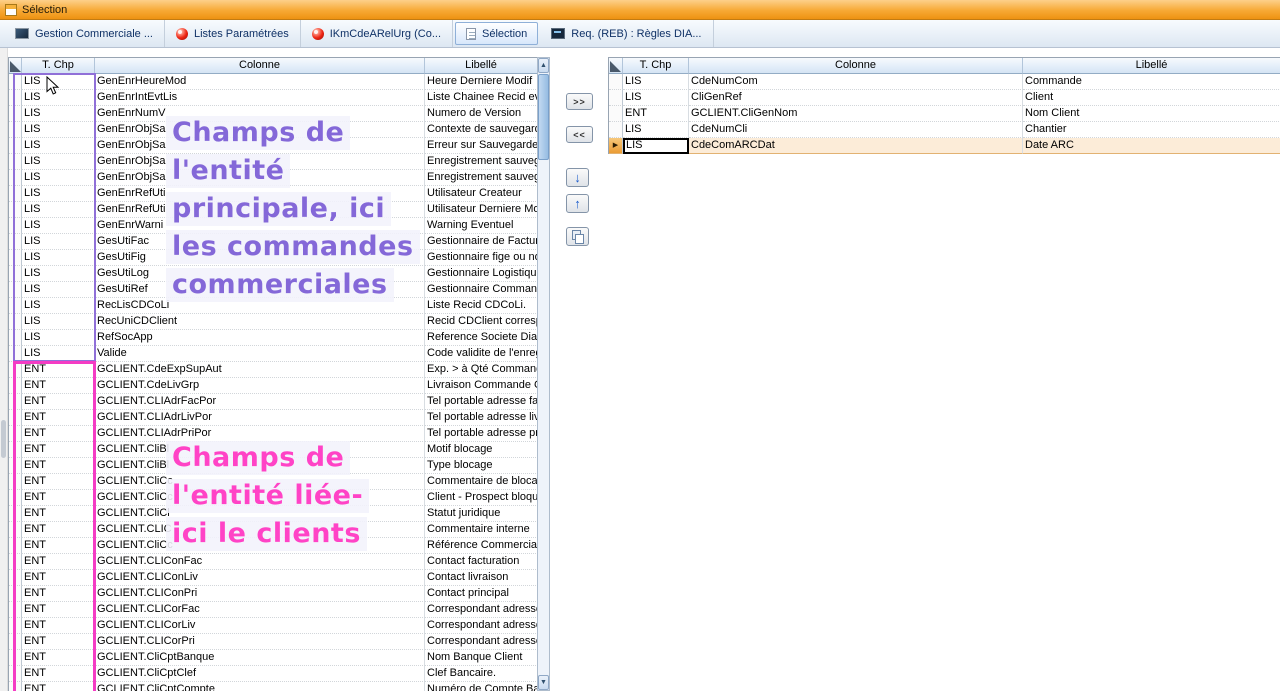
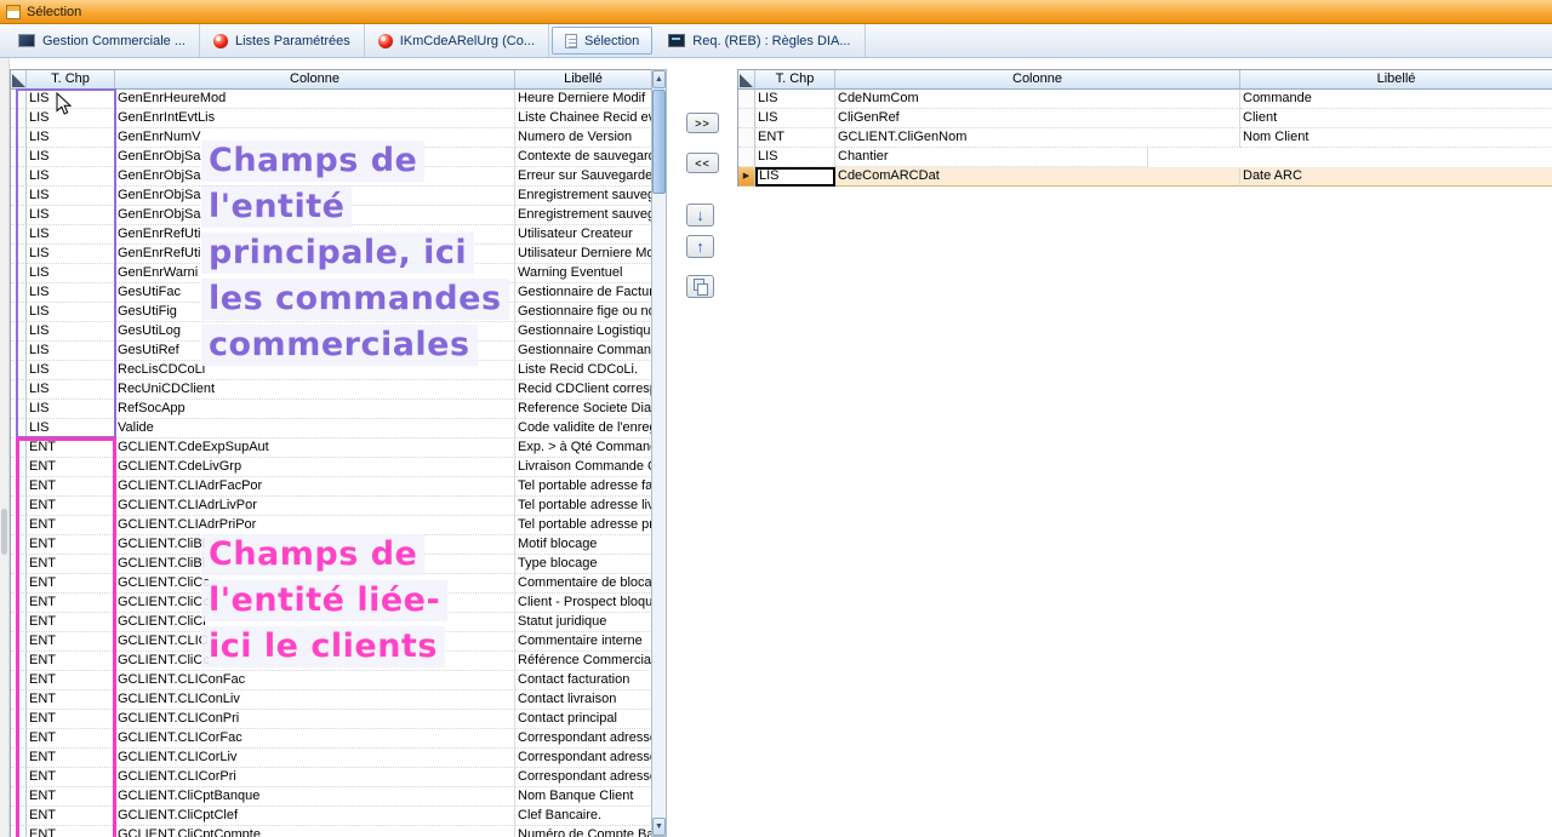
  Sélection
  Gestion Commerciale ...
  Listes Paramétrées
  IKmCdeARelUrg (Co...
  Sélection
  Req. (REB) : Règles DIA...
  T. Chp
  Colonne
  Libellé
  LIS
  GenEnrHeureMod
  Heure Derniere Modif
  LIS
  GenEnrIntEvtLis
  Liste Chainee Recid e
  LIS
  GenEnrNumV
  Numero de Version
  LIS
  GenEnrObjSa
  Contexte de sauvegar
  LIS
  GenEnrObjSa
  Erreur sur Sauvegarde
  LIS
  GenEnrObjSa
  Enregistrement sauve
  LIS
  GenEnrObjSa
  Enregistrement sauve
  LIS
  GenEnrRefUti
  Utilisateur Createur
  LIS
  GenEnrRefUti
  Utilisateur Derniere M
  LIS
  GenEnrWarni
  Warning Eventuel
  LIS
  GesUtiFac
  Gestionnaire de Factu
  LIS
  GesUtiFig
  Gestionnaire fige ou n
  LIS
  GesUtiLog
  Gestionnaire Logistiqu
  LIS
  GesUtiRef
  Gestionnaire Comman
  LIS
  RecLisCDCoLi
  Liste Recid CDCoLi.
  LIS
  RecUniCDClient
  Recid CDClient corres
  LIS
  RefSocApp
  Reference Societe Dia
  LIS
  Valide
  Code validite de l'enre
  ENT
  GCLIENT.CdeExpSupAut
  Exp. > à Qté Comman
  ENT
  GCLIENT.CdeLivGrp
  Livraison Commande
  ENT
  GCLIENT.CLIAdrFacPor
  Tel portable adresse fa
  ENT
  GCLIENT.CLIAdrLivPor
  Tel portable adresse li
  ENT
  GCLIENT.CLIAdrPriPor
  Tel portable adresse p
  ENT
  GCLIENT.CliBl
  Motif blocage
  ENT
  GCLIENT.CliBl
  Type blocage
  ENT
  GCLIENT.CliCc
  Commentaire de bloca
  ENT
  GCLIENT.CliCc
  Client - Prospect bloqu
  ENT
  GCLIENT.CliCl
  Statut juridique
  ENT
  GCLIENT.CLIC
  Commentaire interne
  ENT
  GCLIENT.CliCc
  Référence Commercia
  ENT
  GCLIENT.CLIConFac
  Contact facturation
  ENT
  GCLIENT.CLIConLiv
  Contact livraison
  ENT
  GCLIENT.CLIConPri
  Contact principal
  ENT
  GCLIENT.CLICorFac
  Correspondant adress
  ENT
  GCLIENT.CLICorLiv
  Correspondant adress
  ENT
  GCLIENT.CLICorPri
  Correspondant adress
  ENT
  GCLIENT.CliCptBanque
  Nom Banque Client
  ENT
  GCLIENT.CliCptClef
  Clef Bancaire.
  ENT
  GCLIENT.CliCptCompte
  Numéro de Compte B
  T. Chp
  Colonne
  Libellé
  LIS
  CdeNumCom
  Commande
  LIS
  CliGenRef
  Client
  ENT
  GCLIENT.CliGenNom
  Nom Client
  LIS
- CdeNumCli
  Chantier
  LIS
  CdeComARCDat
  Date ARC
  >>
  <<
  ↓
  ↑
  Champs de
  l'entité
  principale, ici
  les commandes
  commerciales
  Champs de
  l'entité liée-
  ici le clients
